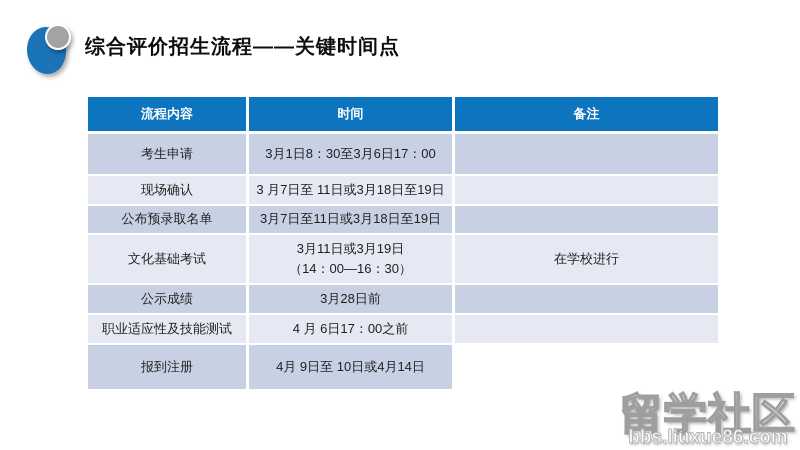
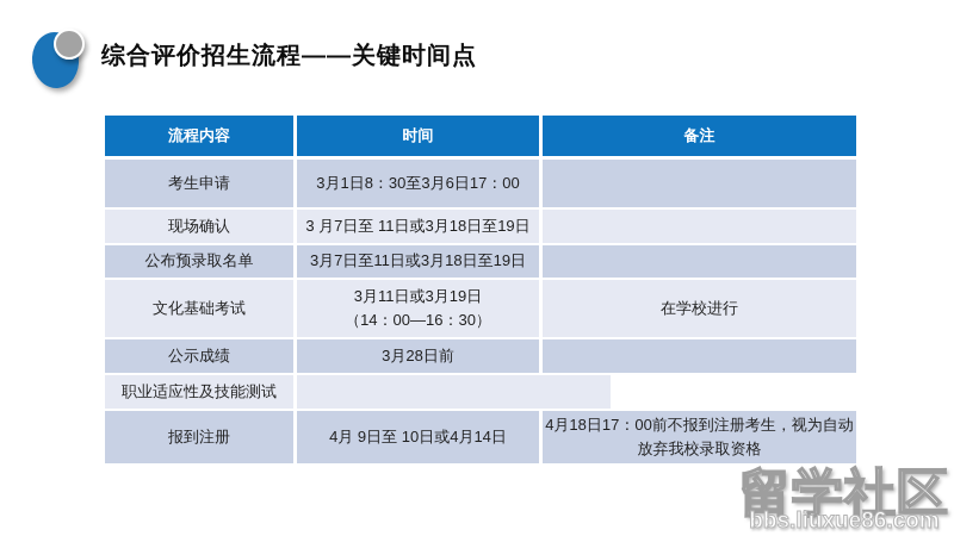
  综合评价招生流程——关键时间点
  流程内容
  时间
  备注
  考生申请
  3月1日8：30至3月6日17：00
  现场确认
  3 月7日至 11日或3月18日至19日
  公布预录取名单
  3月7日至11日或3月18日至19日
  文化基础考试
  3月11日或3月19日
  （14：00—16：30）
  在学校进行
  公示成绩
  3月28日前
  职业适应性及技能测试
- 4 月 6日17：00之前
  报到注册
  4月 9日至 10日或4月14日
+ 4月18日17：00前不报到注册考生，视为自动
+ 放弃我校录取资格
  留学社区
  bbs.liuxue86.com
